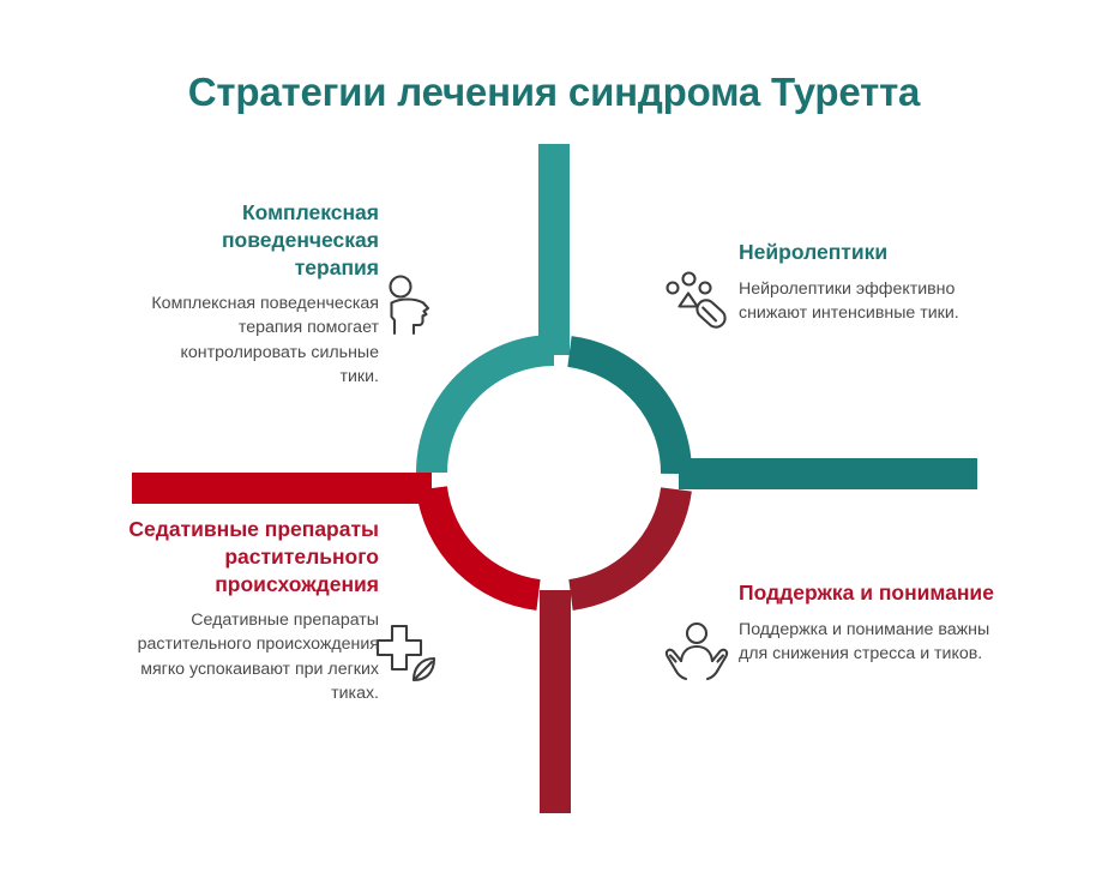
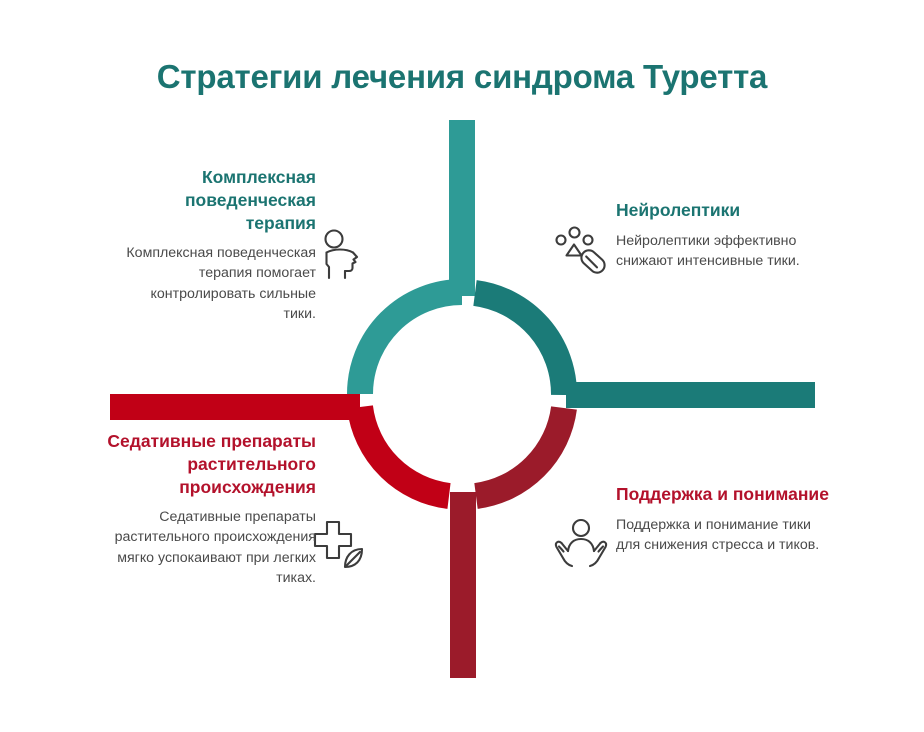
  Стратегии лечения синдрома Туретта
  Комплексная поведенческая терапия
  Комплексная поведенческая терапия помогает контролировать сильные тики.
  Нейролептики
  Нейролептики эффективно снижают интенсивные тики.
  Седативные препараты растительного происхождения
  Седативные препараты растительного происхождения мягко успокаивают при легких тиках.
  Поддержка и понимание
- Поддержка и понимание важны для снижения стресса и тиков.
+ Поддержка и понимание тики для снижения стресса и тиков.
